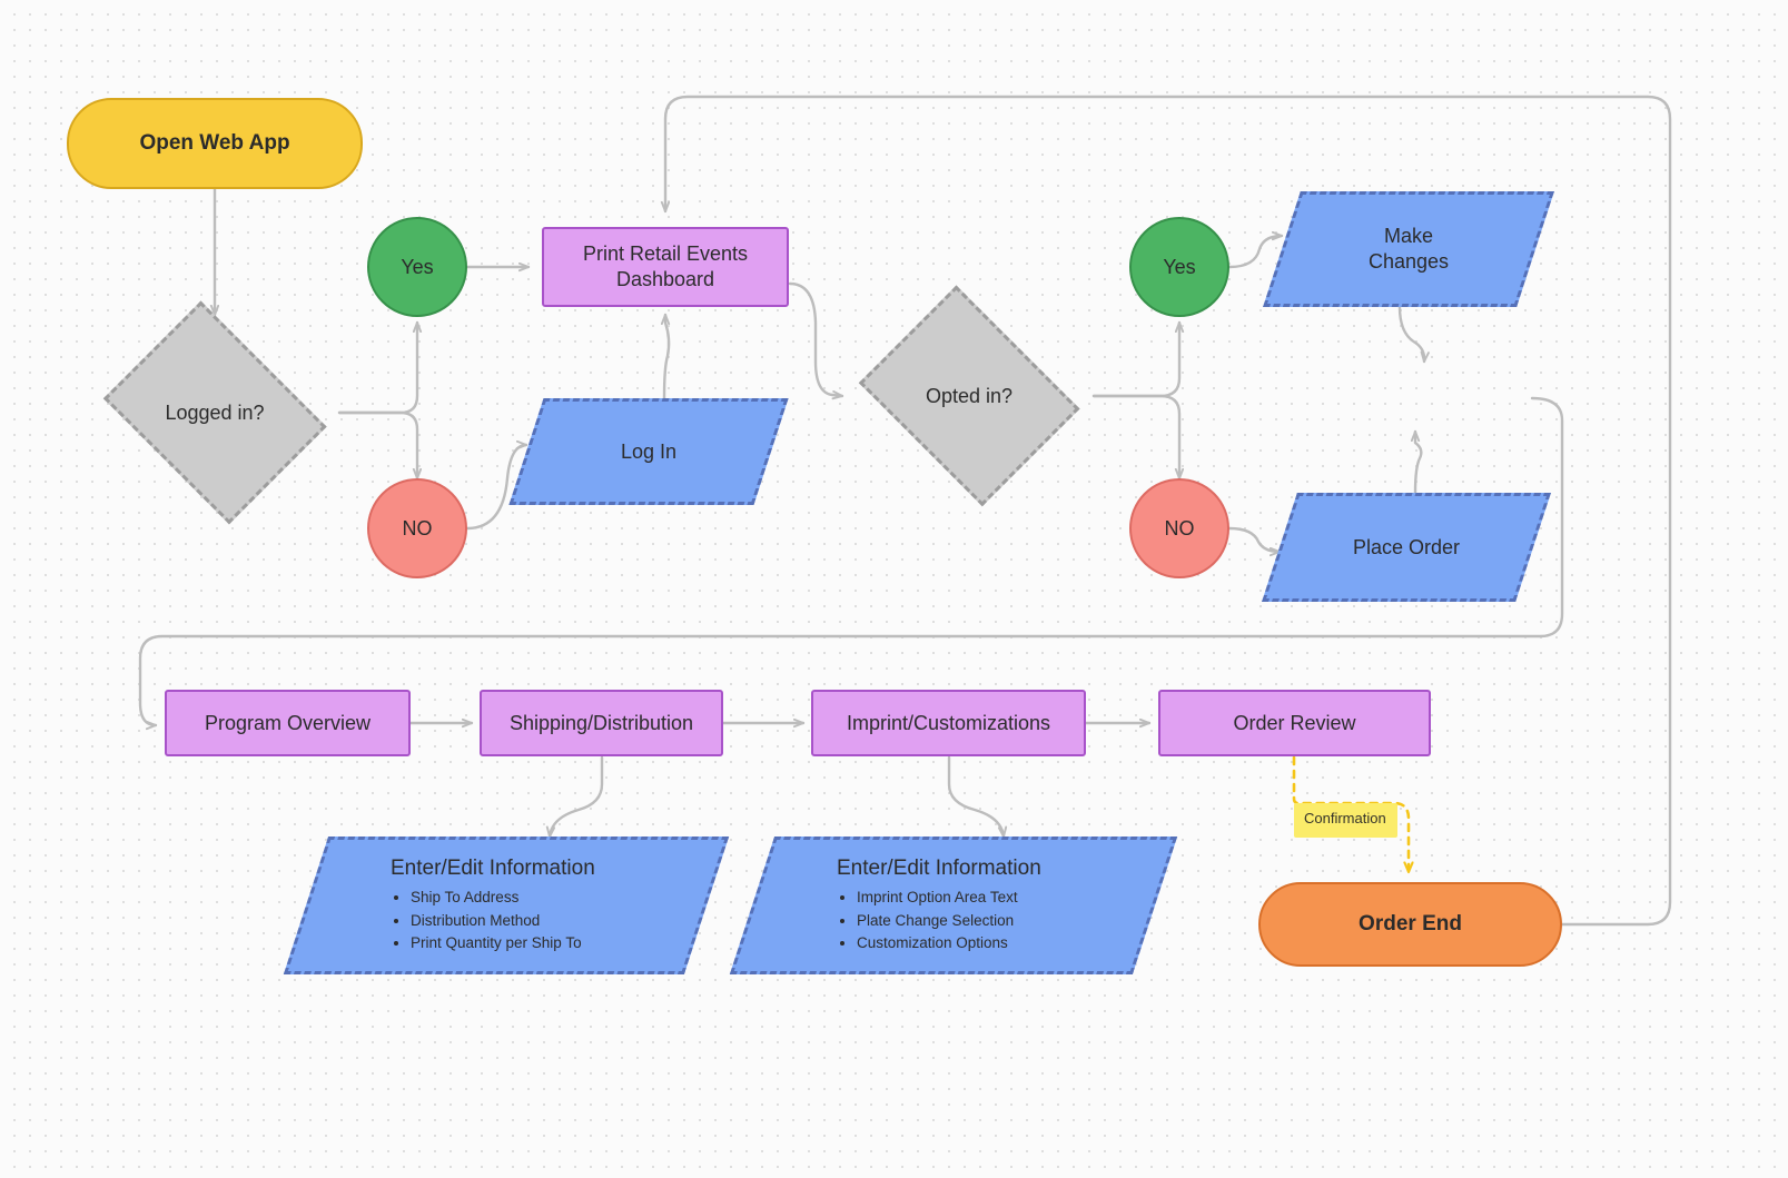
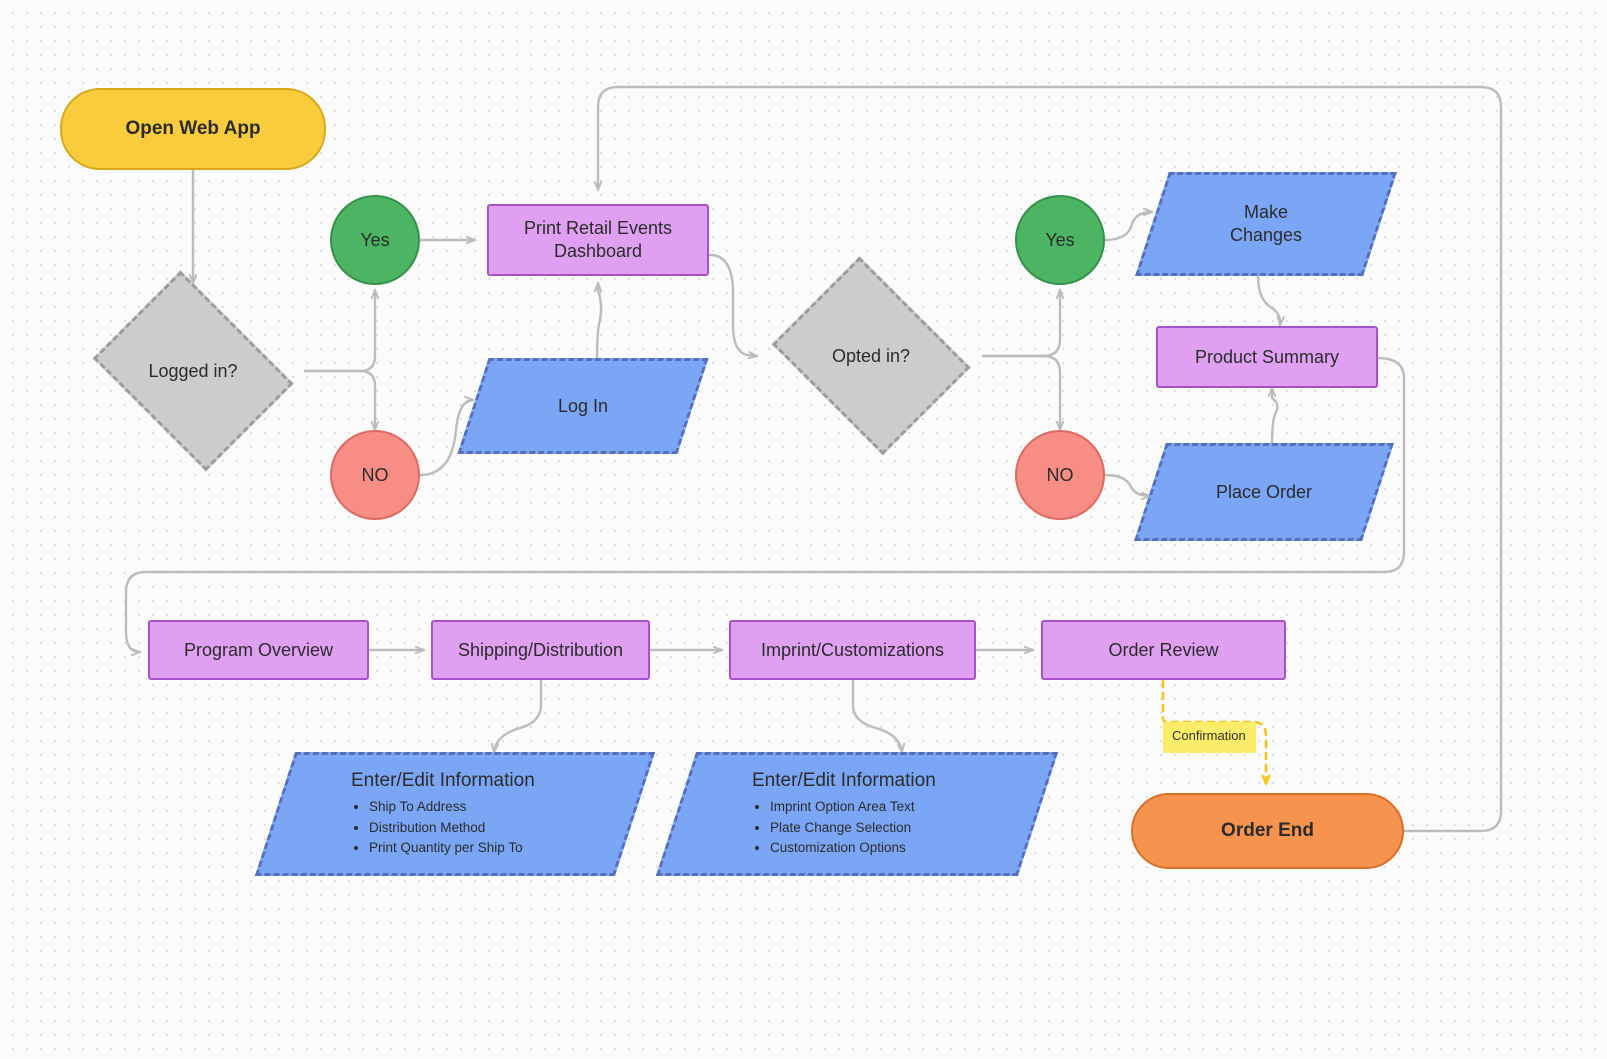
  Open Web App
  Logged in?
  Yes
  NO
  Log In
  Print Retail Events
  Dashboard
  Opted in?
  Yes
  NO
  Make
  Changes
+ Product Summary
  Place Order
  Program Overview
  Shipping/Distribution
  Imprint/Customizations
  Order Review
  Confirmation
  Order End
  Enter/Edit Information
  Ship To Address
  Distribution Method
  Print Quantity per Ship To
  Enter/Edit Information
  Imprint Option Area Text
  Plate Change Selection
  Customization Options
